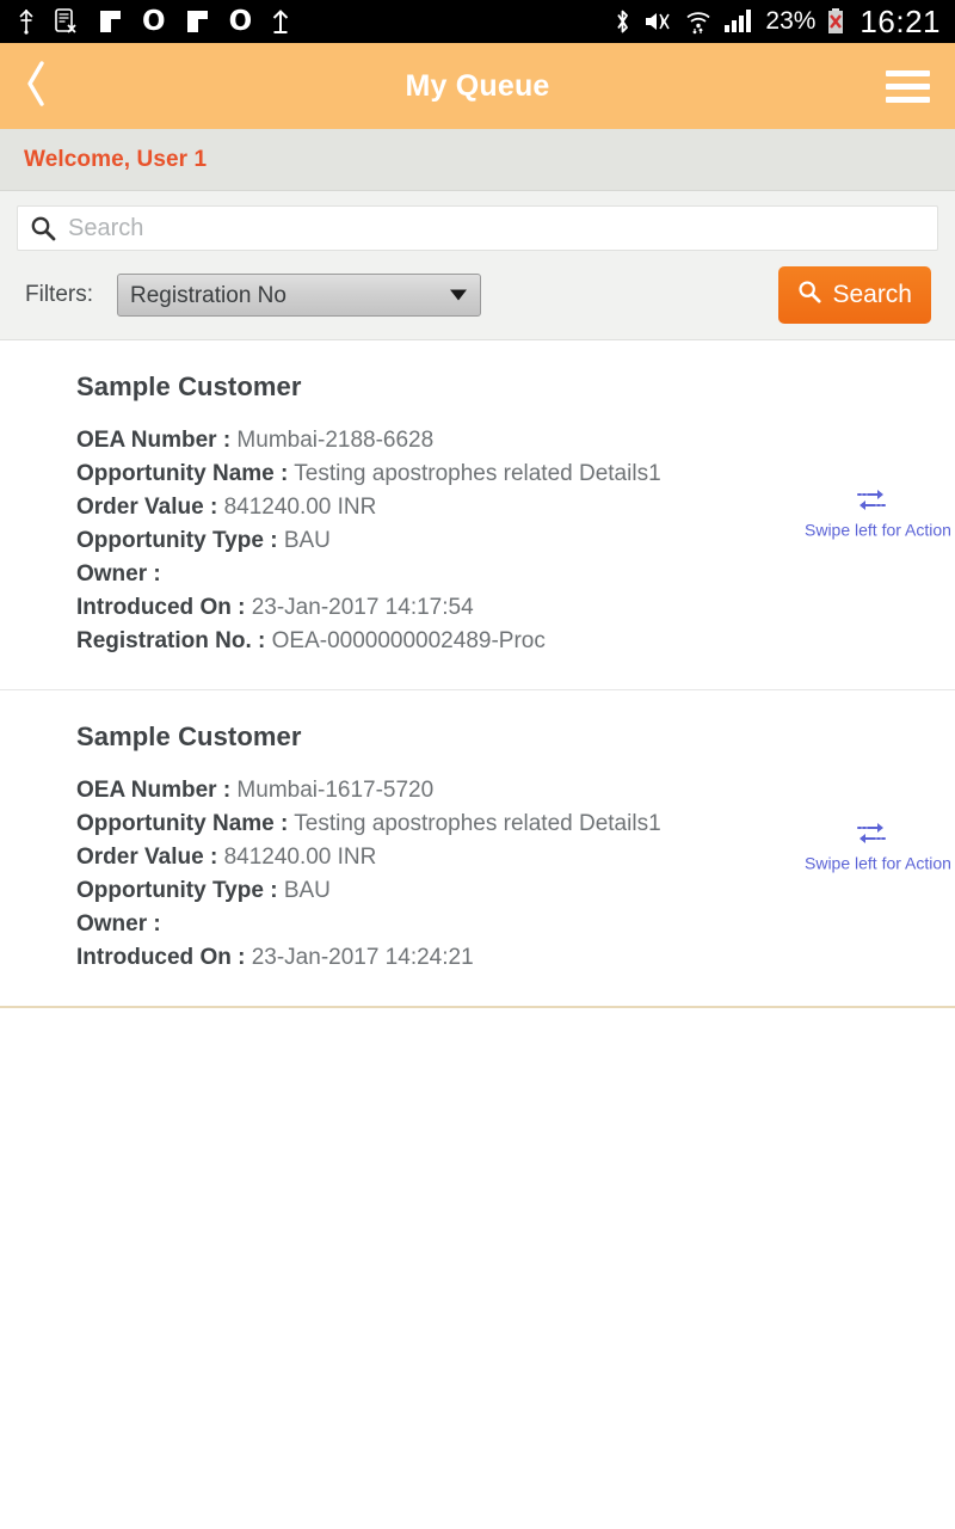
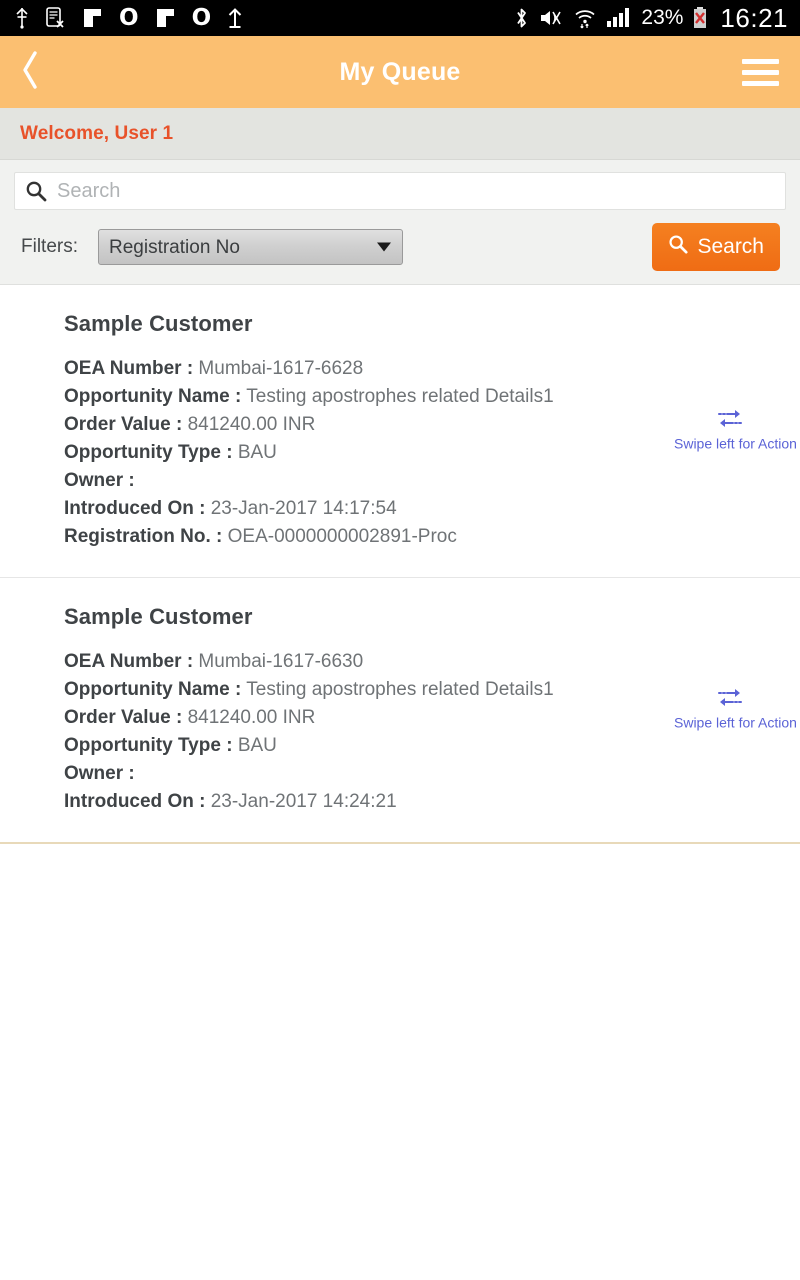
  O
  O
  23%
  16:21
  My Queue
  Welcome, User 1
  Search
  Filters:
  Registration No
  Search
  Sample Customer
- OEA Number : Mumbai-2188-6628
+ OEA Number : Mumbai-1617-6628
  Opportunity Name : Testing apostrophes related Details1
  Order Value : 841240.00 INR
  Opportunity Type : BAU
  Owner :
  Introduced On : 23-Jan-2017 14:17:54
- Registration No. : OEA-0000000002489-Proc
+ Registration No. : OEA-0000000002891-Proc
  Swipe left for Action
  Sample Customer
- OEA Number : Mumbai-1617-5720
+ OEA Number : Mumbai-1617-6630
  Opportunity Name : Testing apostrophes related Details1
  Order Value : 841240.00 INR
  Opportunity Type : BAU
  Owner :
  Introduced On : 23-Jan-2017 14:24:21
  Swipe left for Action
